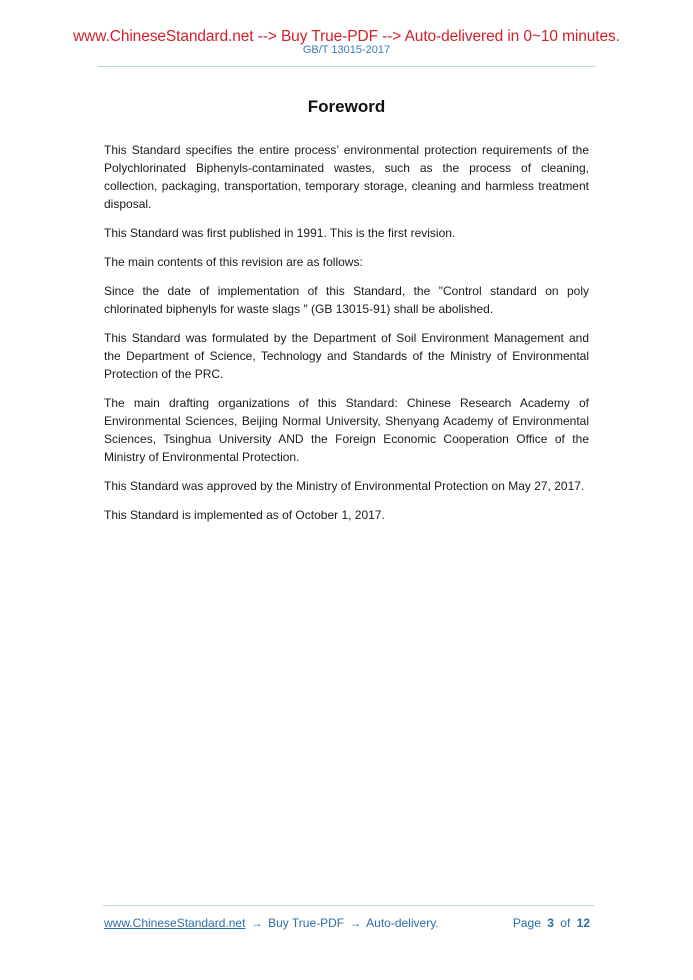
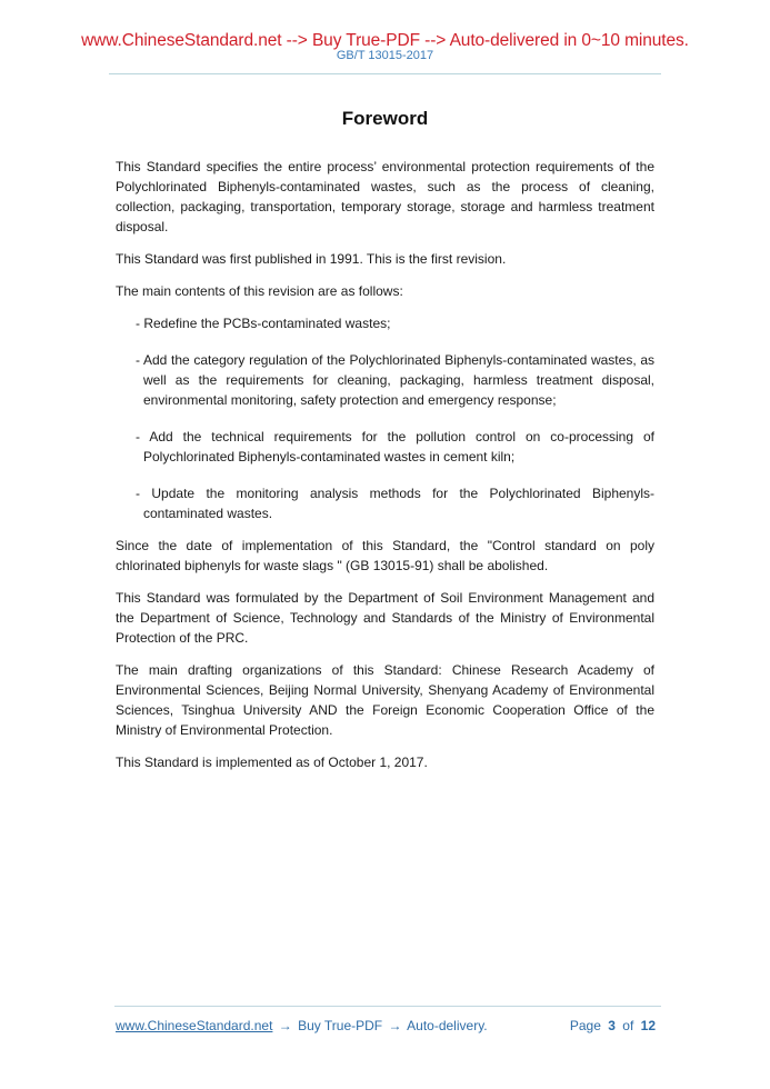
  www.ChineseStandard.net --> Buy True-PDF --> Auto-delivered in 0~10 minutes.
  GB/T 13015-2017
  Foreword
- This Standard specifies the entire process’ environmental protection requirements of the Polychlorinated Biphenyls-contaminated wastes, such as the process of cleaning, collection, packaging, transportation, temporary storage, cleaning and harmless treatment disposal.
+ This Standard specifies the entire process’ environmental protection requirements of the Polychlorinated Biphenyls-contaminated wastes, such as the process of cleaning, collection, packaging, transportation, temporary storage, storage and harmless treatment disposal.
  This Standard was first published in 1991. This is the first revision.
  The main contents of this revision are as follows:
+ - Redefine the PCBs-contaminated wastes;
+ - Add the category regulation of the Polychlorinated Biphenyls-contaminated wastes, as well as the requirements for cleaning, packaging, harmless treatment disposal, environmental monitoring, safety protection and emergency response;
+ - Add the technical requirements for the pollution control on co-processing of Polychlorinated Biphenyls-contaminated wastes in cement kiln;
+ - Update the monitoring analysis methods for the Polychlorinated Biphenyls-contaminated wastes.
  Since the date of implementation of this Standard, the "Control standard on poly chlorinated biphenyls for waste slags " (GB 13015-91) shall be abolished.
  This Standard was formulated by the Department of Soil Environment Management and the Department of Science, Technology and Standards of the Ministry of Environmental Protection of the PRC.
  The main drafting organizations of this Standard: Chinese Research Academy of Environmental Sciences, Beijing Normal University, Shenyang Academy of Environmental Sciences, Tsinghua University AND the Foreign Economic Cooperation Office of the Ministry of Environmental Protection.
- This Standard was approved by the Ministry of Environmental Protection on May 27, 2017.
  This Standard is implemented as of October 1, 2017.
  www.ChineseStandard.net → Buy True-PDF → Auto-delivery.
  Page 3 of 12
